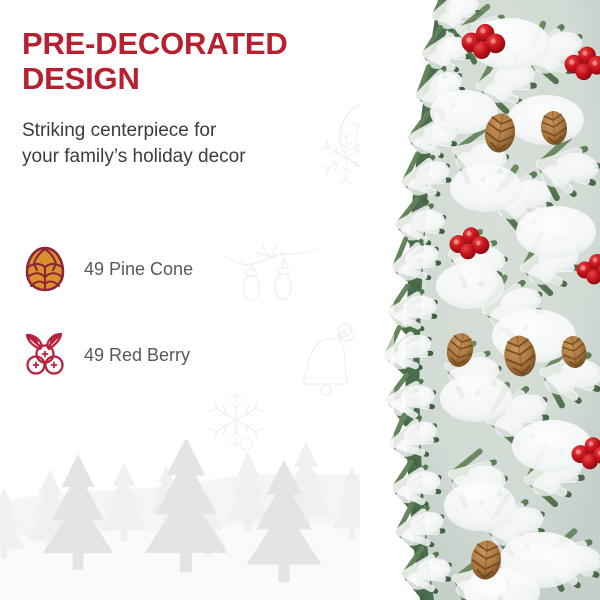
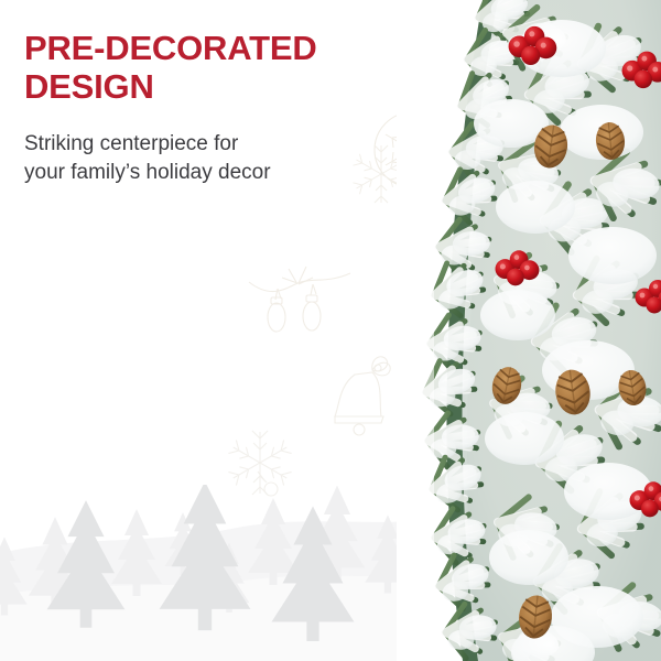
  PRE-DECORATED
  DESIGN
  Striking centerpiece for
  your family’s holiday decor
- 49 Pine Cone
- 49 Red Berry
